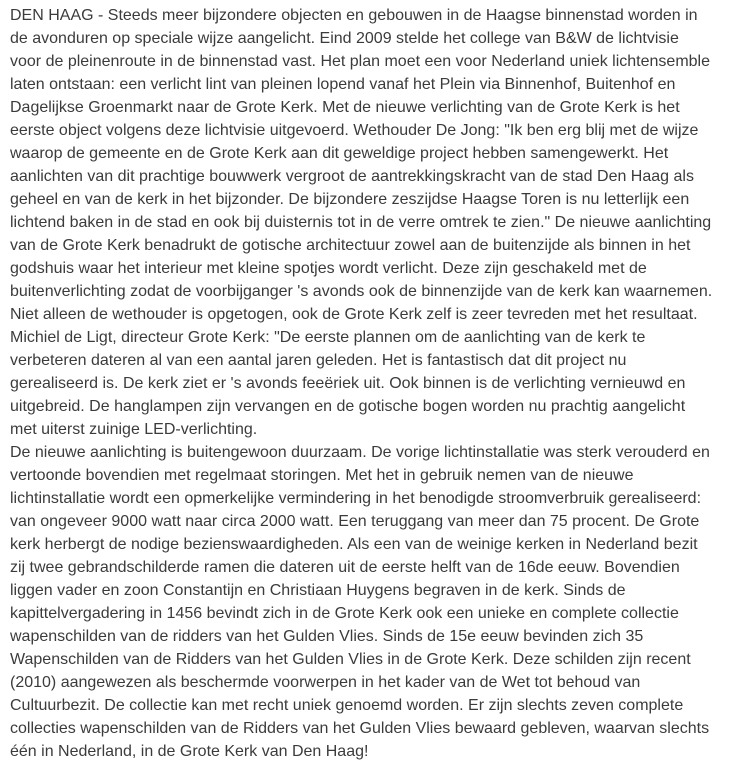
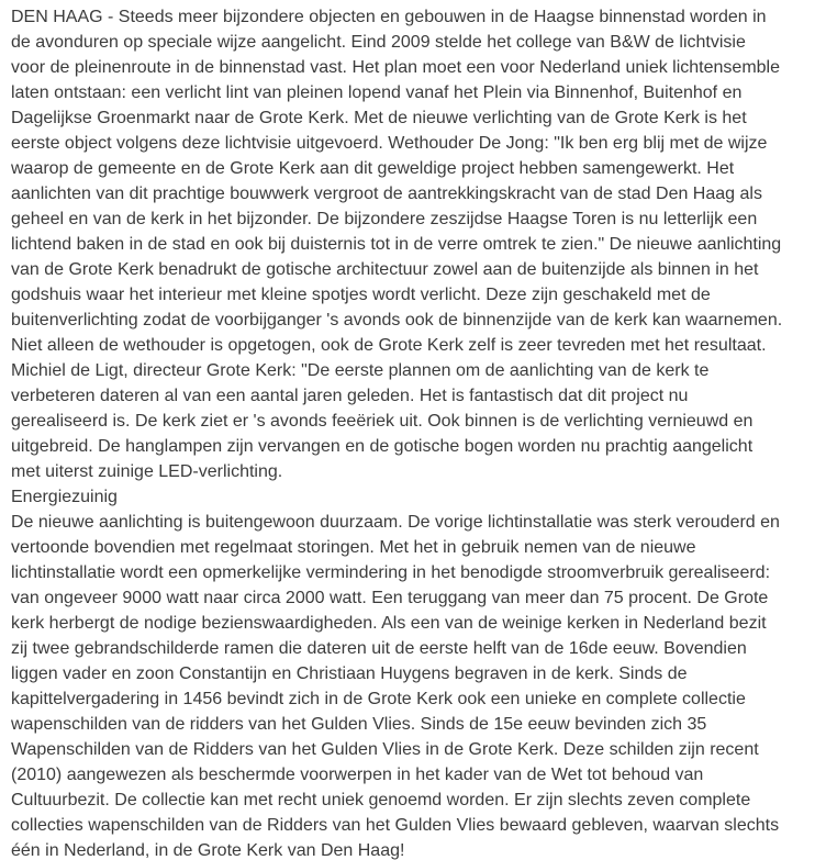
  DEN HAAG - Steeds meer bijzondere objecten en gebouwen in de Haagse binnenstad worden in
  de avonduren op speciale wijze aangelicht. Eind 2009 stelde het college van B&W de lichtvisie
  voor de pleinenroute in de binnenstad vast. Het plan moet een voor Nederland uniek lichtensemble
  laten ontstaan: een verlicht lint van pleinen lopend vanaf het Plein via Binnenhof, Buitenhof en
  Dagelijkse Groenmarkt naar de Grote Kerk. Met de nieuwe verlichting van de Grote Kerk is het
  eerste object volgens deze lichtvisie uitgevoerd. Wethouder De Jong: "Ik ben erg blij met de wijze
  waarop de gemeente en de Grote Kerk aan dit geweldige project hebben samengewerkt. Het
  aanlichten van dit prachtige bouwwerk vergroot de aantrekkingskracht van de stad Den Haag als
  geheel en van de kerk in het bijzonder. De bijzondere zeszijdse Haagse Toren is nu letterlijk een
  lichtend baken in de stad en ook bij duisternis tot in de verre omtrek te zien." De nieuwe aanlichting
  van de Grote Kerk benadrukt de gotische architectuur zowel aan de buitenzijde als binnen in het
  godshuis waar het interieur met kleine spotjes wordt verlicht. Deze zijn geschakeld met de
  buitenverlichting zodat de voorbijganger 's avonds ook de binnenzijde van de kerk kan waarnemen.
  Niet alleen de wethouder is opgetogen, ook de Grote Kerk zelf is zeer tevreden met het resultaat.
  Michiel de Ligt, directeur Grote Kerk: "De eerste plannen om de aanlichting van de kerk te
  verbeteren dateren al van een aantal jaren geleden. Het is fantastisch dat dit project nu
  gerealiseerd is. De kerk ziet er 's avonds feeëriek uit. Ook binnen is de verlichting vernieuwd en
  uitgebreid. De hanglampen zijn vervangen en de gotische bogen worden nu prachtig aangelicht
  met uiterst zuinige LED-verlichting.
+ Energiezuinig
  De nieuwe aanlichting is buitengewoon duurzaam. De vorige lichtinstallatie was sterk verouderd en
  vertoonde bovendien met regelmaat storingen. Met het in gebruik nemen van de nieuwe
  lichtinstallatie wordt een opmerkelijke vermindering in het benodigde stroomverbruik gerealiseerd:
  van ongeveer 9000 watt naar circa 2000 watt. Een teruggang van meer dan 75 procent. De Grote
  kerk herbergt de nodige bezienswaardigheden. Als een van de weinige kerken in Nederland bezit
  zij twee gebrandschilderde ramen die dateren uit de eerste helft van de 16de eeuw. Bovendien
  liggen vader en zoon Constantijn en Christiaan Huygens begraven in de kerk. Sinds de
  kapittelvergadering in 1456 bevindt zich in de Grote Kerk ook een unieke en complete collectie
  wapenschilden van de ridders van het Gulden Vlies. Sinds de 15e eeuw bevinden zich 35
  Wapenschilden van de Ridders van het Gulden Vlies in de Grote Kerk. Deze schilden zijn recent
  (2010) aangewezen als beschermde voorwerpen in het kader van de Wet tot behoud van
  Cultuurbezit. De collectie kan met recht uniek genoemd worden. Er zijn slechts zeven complete
  collecties wapenschilden van de Ridders van het Gulden Vlies bewaard gebleven, waarvan slechts
  één in Nederland, in de Grote Kerk van Den Haag!
